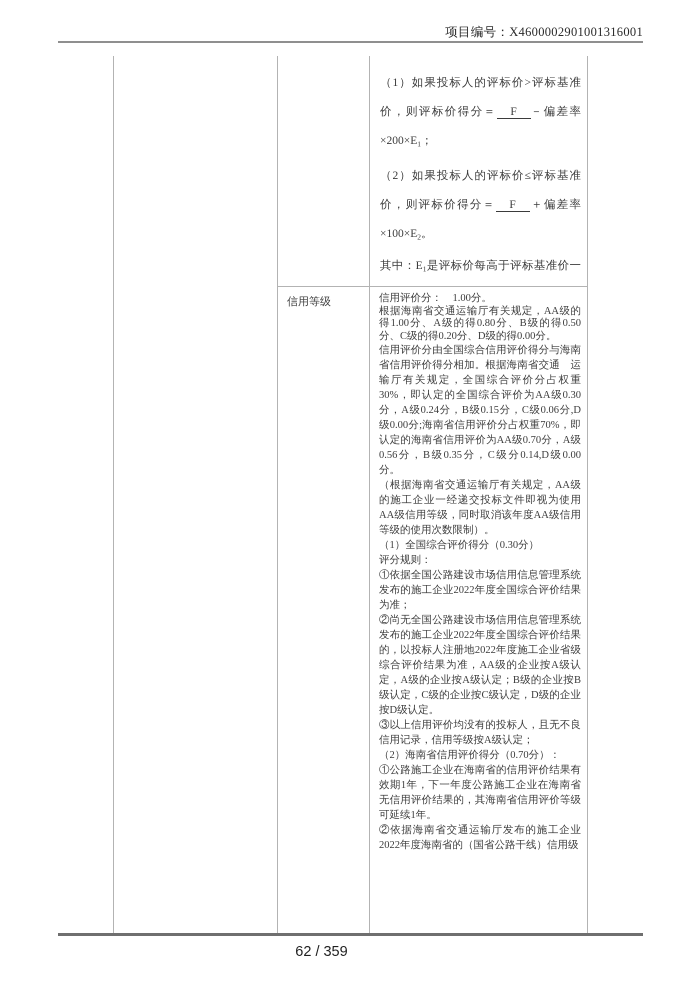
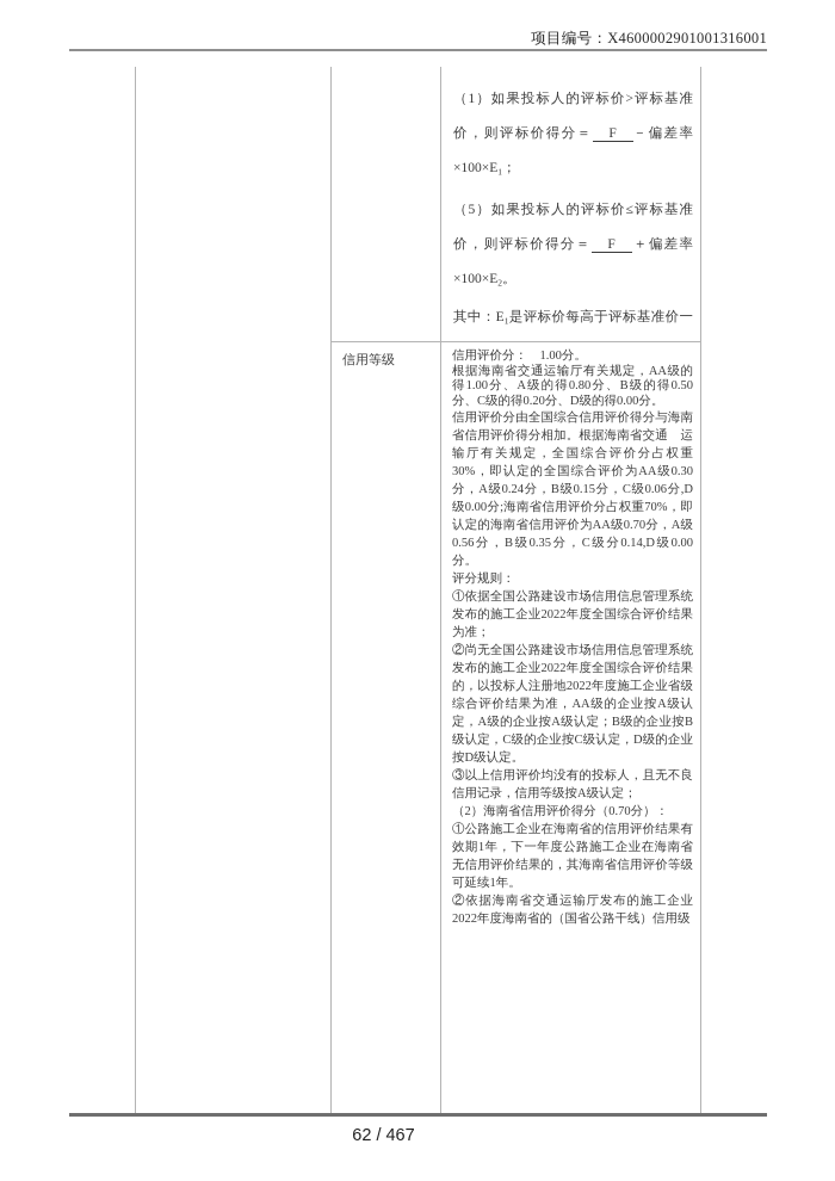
  项目编号：X4600002901001316001
- （1）如果投标人的评标价>评标基准价，则评标价得分＝ F －偏差率×200×E1；
+ （1）如果投标人的评标价>评标基准价，则评标价得分＝ F －偏差率×100×E1；
- （2）如果投标人的评标价≤评标基准价，则评标价得分＝ F ＋偏差率×100×E2。
+ （5）如果投标人的评标价≤评标基准价，则评标价得分＝ F ＋偏差率×100×E2。
  信用等级
  信用评价分： 1.00分。
  根据海南省交通运输厅有关规定，AA级的得1.00分、A级的得0.80分、B级的得0.50分、C级的得0.20分、D级的得0.00分。
  信用评价分由全国综合信用评价得分与海南省信用评价得分相加。根据海南省交通 运输厅有关规定，全国综合评价分占权重30%，即认定的全国综合评价为AA级0.30分，A级0.24分，B级0.15分，C级0.06分,D级0.00分;海南省信用评价分占权重70%，即认定的海南省信用评价为AA级0.70分，A级0.56分，B级0.35分，C级分0.14,D级0.00分。
- （根据海南省交通运输厅有关规定，AA级的施工企业一经递交投标文件即视为使用AA级信用等级，同时取消该年度AA级信用等级的使用次数限制）。
- （1）全国综合评价得分（0.30分）
  评分规则：
  ①依据全国公路建设市场信用信息管理系统发布的施工企业2022年度全国综合评价结果为准；
  ②尚无全国公路建设市场信用信息管理系统发布的施工企业2022年度全国综合评价结果的，以投标人注册地2022年度施工企业省级综合评价结果为准，AA级的企业按A级认定，A级的企业按A级认定；B级的企业按B级认定，C级的企业按C级认定，D级的企业按D级认定。
  ③以上信用评价均没有的投标人，且无不良信用记录，信用等级按A级认定；
  （2）海南省信用评价得分（0.70分）：
  ①公路施工企业在海南省的信用评价结果有效期1年，下一年度公路施工企业在海南省无信用评价结果的，其海南省信用评价等级可延续1年。
  ②依据海南省交通运输厅发布的施工企业2022年度海南省的（国省公路干线）信用级
- 62 / 359
+ 62 / 467
